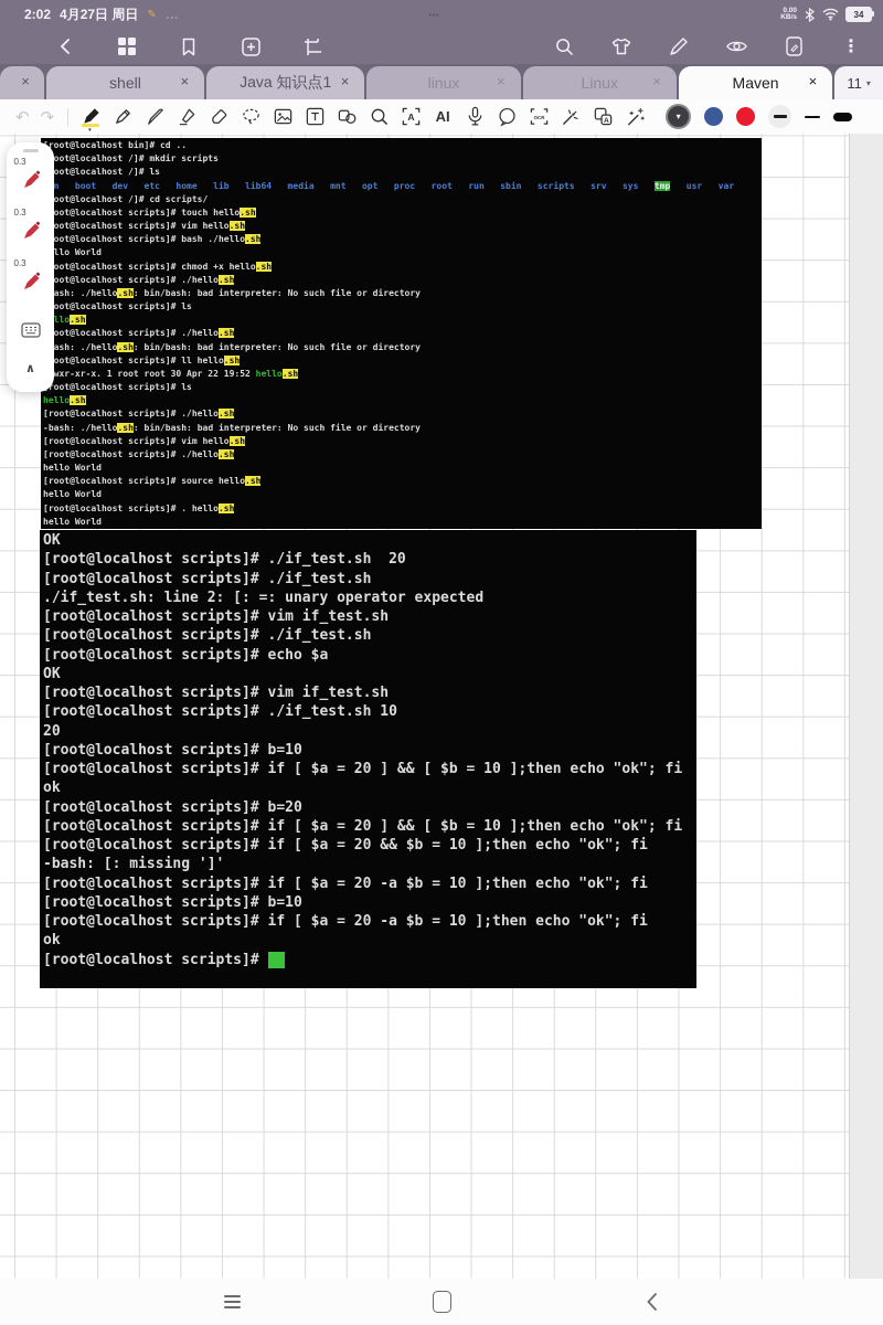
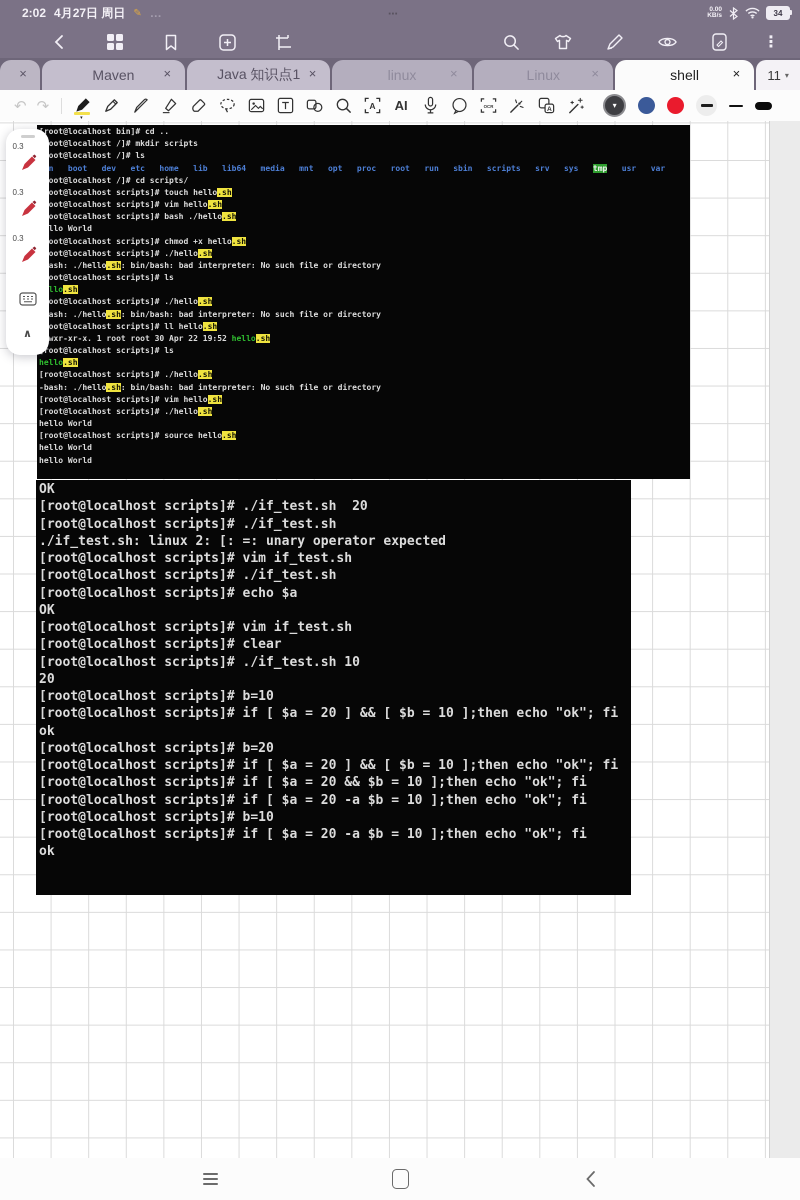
  2:02
  4月27日 周日
  ✎
  …
  ⋯
  34
  ⋮
  ×
- shell
+ Maven
  ×
  Java 知识点1
  ×
  linux
  ×
  Linux
  ×
- Maven
+ shell
  ×
  11
  ▾
  ↶
  ↷
  A
  AI
  ▾
  root@localhost bin]# cd ..
  oot@localhost /]# mkdir scripts
  oot@localhost /]# ls
  n boot dev etc home lib lib64 media mnt opt proc root run sbin scripts srv sys tmp usr var
  oot@localhost /]# cd scripts/
  oot@localhost scripts]# touch hello.sh
  oot@localhost scripts]# vim hello.sh
  oot@localhost scripts]# bash ./hello.sh
  llo World
  oot@localhost scripts]# chmod +x hello.sh
  oot@localhost scripts]# ./hello.sh
  ash: ./hello.sh: bin/bash: bad interpreter: No such file or directory
  oot@localhost scripts]# ls
  llo.sh
  oot@localhost scripts]# ./hello.sh
  ash: ./hello.sh: bin/bash: bad interpreter: No such file or directory
  oot@localhost scripts]# ll hello.sh
  wxr-xr-x. 1 root root 30 Apr 22 19:52 hello.sh
  root@localhost scripts]# ls
  hello.sh
  [root@localhost scripts]# ./hello.sh
  -bash: ./hello.sh: bin/bash: bad interpreter: No such file or directory
  [root@localhost scripts]# vim hello.sh
  [root@localhost scripts]# ./hello.sh
  hello World
  [root@localhost scripts]# source hello.sh
  hello World
- [root@localhost scripts]# . hello.sh
  hello World
  OK
  [root@localhost scripts]# ./if_test.sh 20
  [root@localhost scripts]# ./if_test.sh
- ./if_test.sh: line 2: [: =: unary operator expected
+ ./if_test.sh: linux 2: [: =: unary operator expected
  [root@localhost scripts]# vim if_test.sh
  [root@localhost scripts]# ./if_test.sh
  [root@localhost scripts]# echo $a
  OK
  [root@localhost scripts]# vim if_test.sh
+ [root@localhost scripts]# clear
  [root@localhost scripts]# ./if_test.sh 10
  20
  [root@localhost scripts]# b=10
  [root@localhost scripts]# if [ $a = 20 ] && [ $b = 10 ];then echo "ok"; fi
  ok
  [root@localhost scripts]# b=20
  [root@localhost scripts]# if [ $a = 20 ] && [ $b = 10 ];then echo "ok"; fi
  [root@localhost scripts]# if [ $a = 20 && $b = 10 ];then echo "ok"; fi
- -bash: [: missing ']'
  [root@localhost scripts]# if [ $a = 20 -a $b = 10 ];then echo "ok"; fi
  [root@localhost scripts]# b=10
  [root@localhost scripts]# if [ $a = 20 -a $b = 10 ];then echo "ok"; fi
  ok
- [root@localhost scripts]#
  0.3
  0.3
  0.3
  ∧
